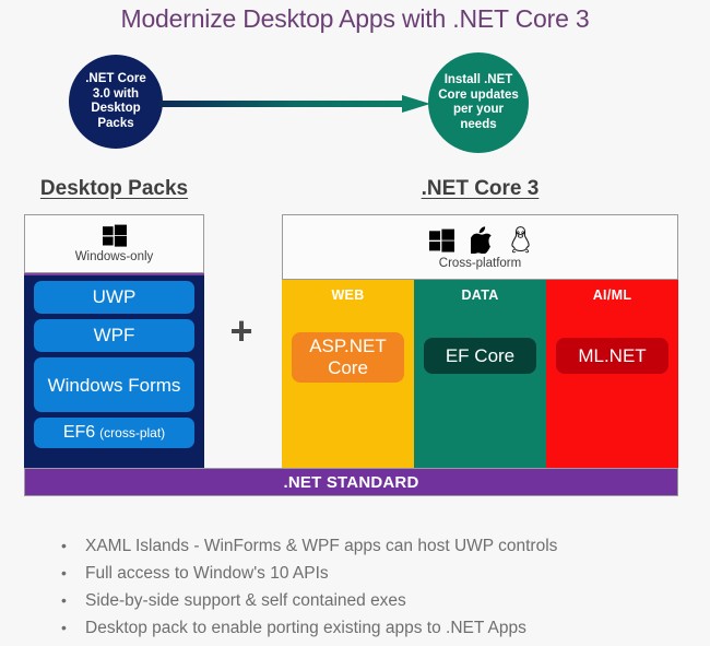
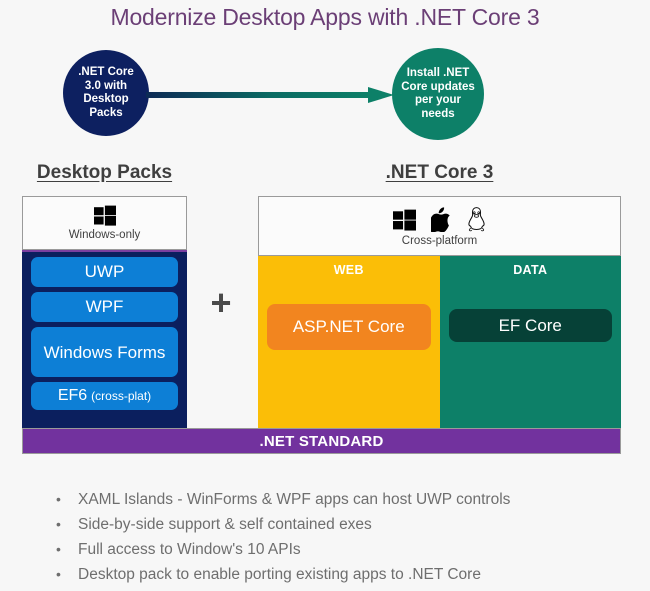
  Modernize Desktop Apps with .NET Core 3
  .NET Core
  3.0 with
  Desktop
  Packs
  Install .NET
  Core updates
  per your
  needs
  Desktop Packs
  .NET Core 3
  Windows-only
  UWP
  WPF
  Windows Forms
  EF6
  (cross-plat)
  +
  Cross-platform
  WEB
  ASP.NET Core
  DATA
  EF Core
- AI/ML
- ML.NET
  .NET STANDARD
  •
  XAML Islands - WinForms & WPF apps can host UWP controls
  •
- Full access to Window's 10 APIs
+ Side-by-side support & self contained exes
  •
- Side-by-side support & self contained exes
+ Full access to Window's 10 APIs
  •
- Desktop pack to enable porting existing apps to .NET Apps
+ Desktop pack to enable porting existing apps to .NET Core
